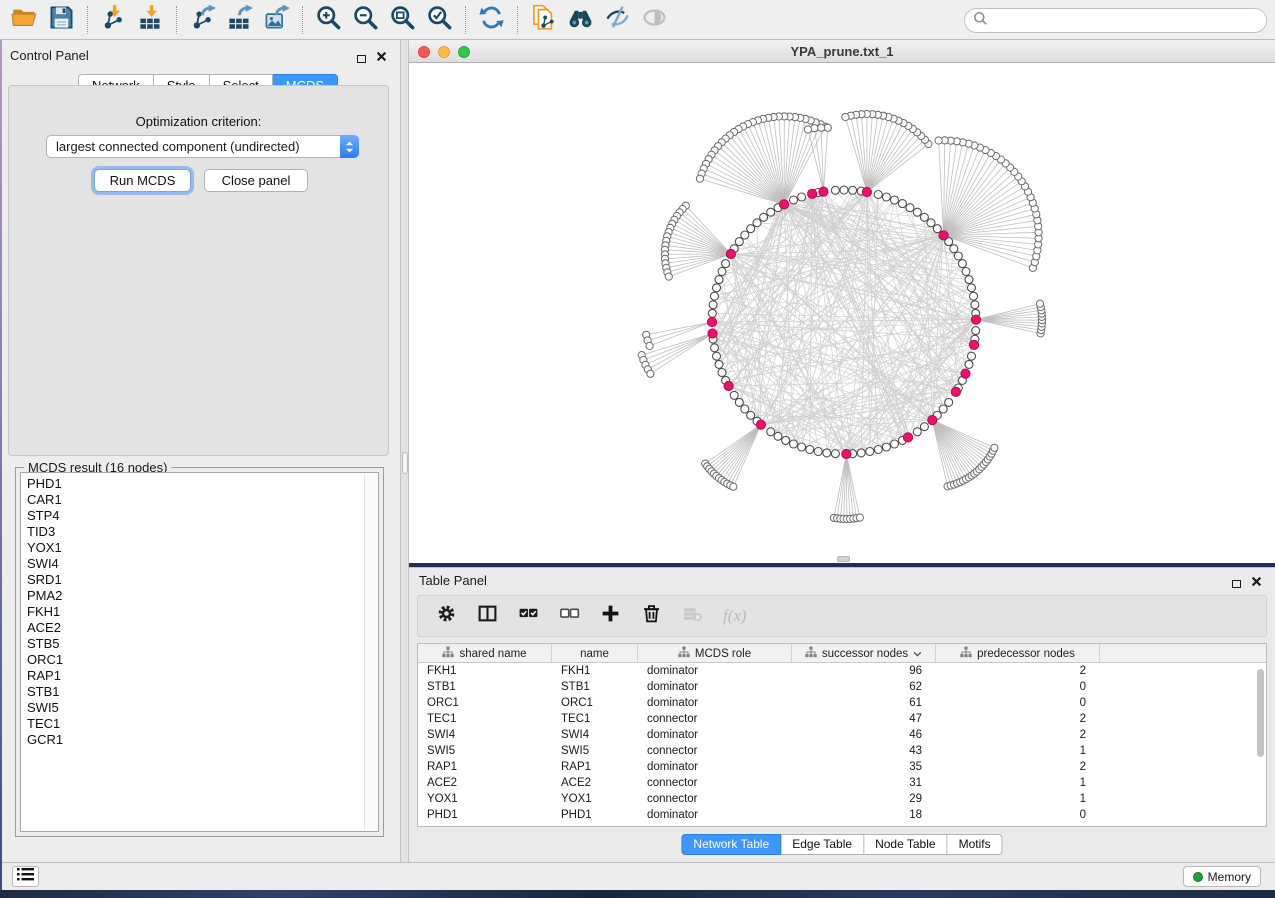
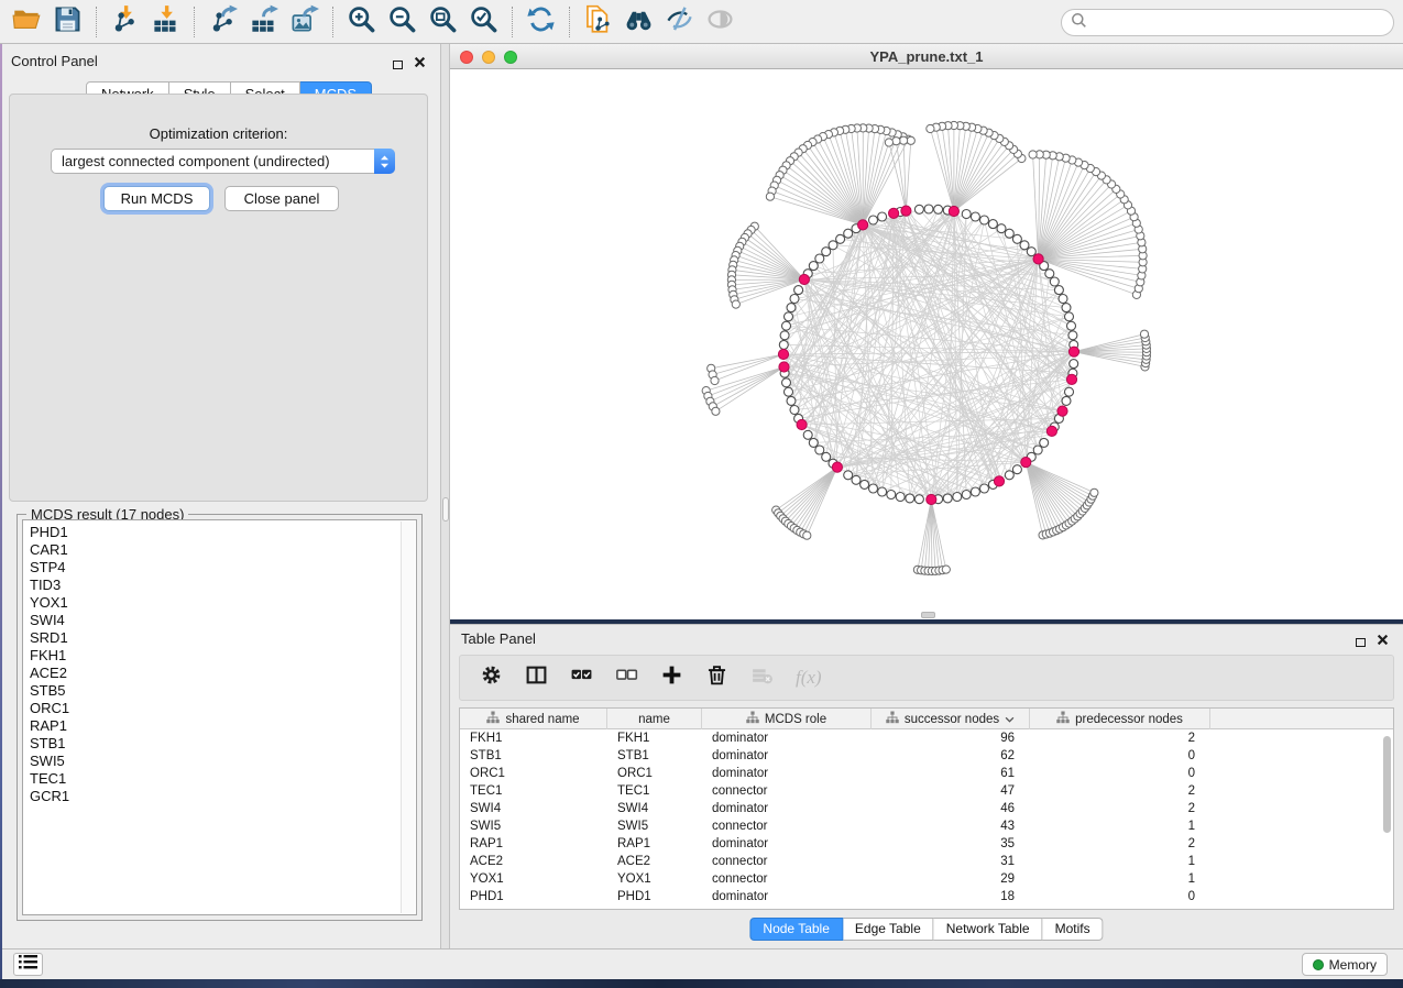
  Control Panel
  Optimization criterion:
  largest connected component (undirected)
  Run MCDS
  Close panel
- MCDS result (16 nodes)
+ MCDS result (17 nodes)
  PHD1
  CAR1
  STP4
  TID3
  YOX1
  SWI4
  SRD1
- PMA2
  FKH1
  ACE2
  STB5
  ORC1
  RAP1
  STB1
  SWI5
  TEC1
  GCR1
  YPA_prune.txt_1
  Table Panel
  f(x)
  shared name
  name
  MCDS role
  successor nodes
  predecessor nodes
  FKH1
  FKH1
  dominator
  96
  2
  STB1
  STB1
  dominator
  62
  0
  ORC1
  ORC1
  dominator
  61
  0
  TEC1
  TEC1
  connector
  47
  2
  SWI4
  SWI4
  dominator
  46
  2
  SWI5
  SWI5
  connector
  43
  1
  RAP1
  RAP1
  dominator
  35
  2
  ACE2
  ACE2
  connector
  31
  1
  YOX1
  YOX1
  connector
  29
  1
  PHD1
  PHD1
  dominator
  18
  0
- Network Table
+ Node Table
  Edge Table
- Node Table
+ Network Table
  Motifs
  Memory
